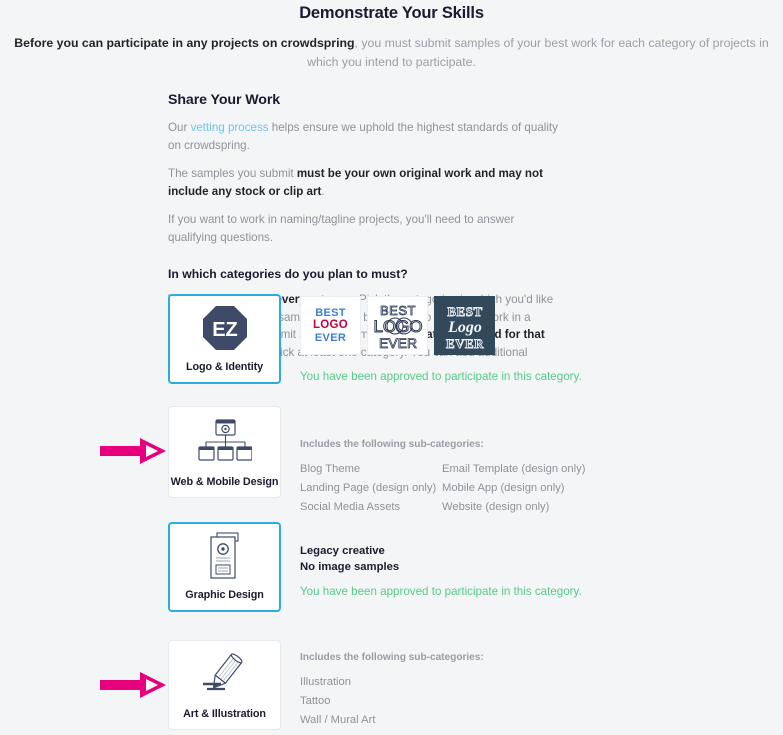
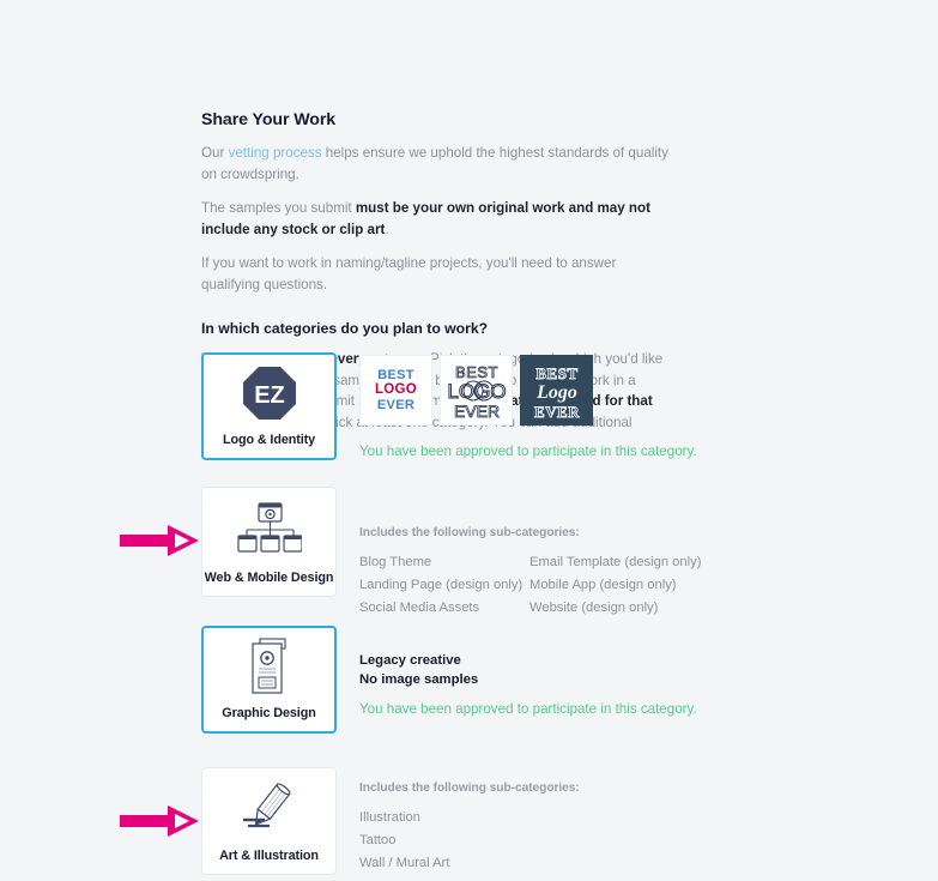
- Demonstrate Your Skills
- Before you can participate in any projects on crowdspring, you must submit samples of your best work for each category of projects in which you intend to participate.
  Share Your Work
  Our vetting process helps ensure we uphold the highest standards of quality on crowdspring.
  The samples you submit must be your own original work and may not include any stock or clip art.
  If you want to work in naming/tagline projects, you'll need to answer qualifying questions.
- In which categories do you plan to must?
+ In which categories do you plan to work?
  EZ
  Logo & Identity
  BEST
  LOGO
  EVER
  BEST
  LOO
  EVER
  BEST
  Logo
  EVER
  You have been approved to participate in this category.
  Web & Mobile Design
  Includes the following sub-categories:
  Blog Theme
  Email Template (design only)
  Landing Page (design only)
  Mobile App (design only)
  Social Media Assets
  Website (design only)
  Graphic Design
  Legacy creative
  No image samples
  You have been approved to participate in this category.
  Art & Illustration
  Includes the following sub-categories:
  Illustration
  Tattoo
  Wall / Mural Art
